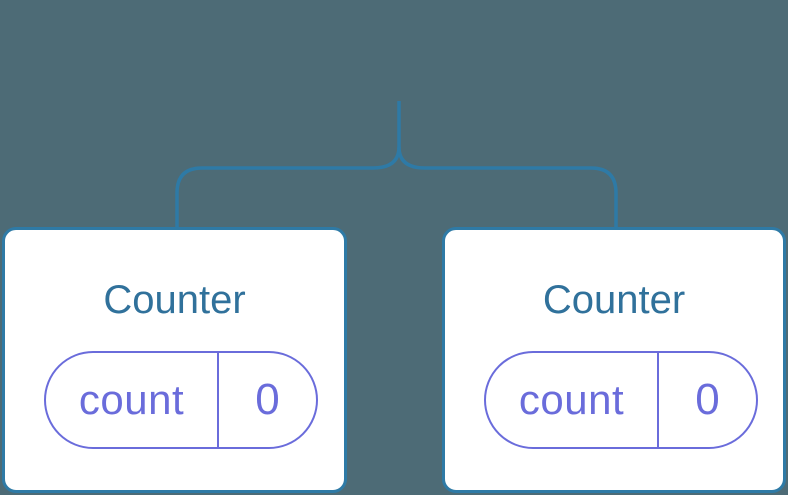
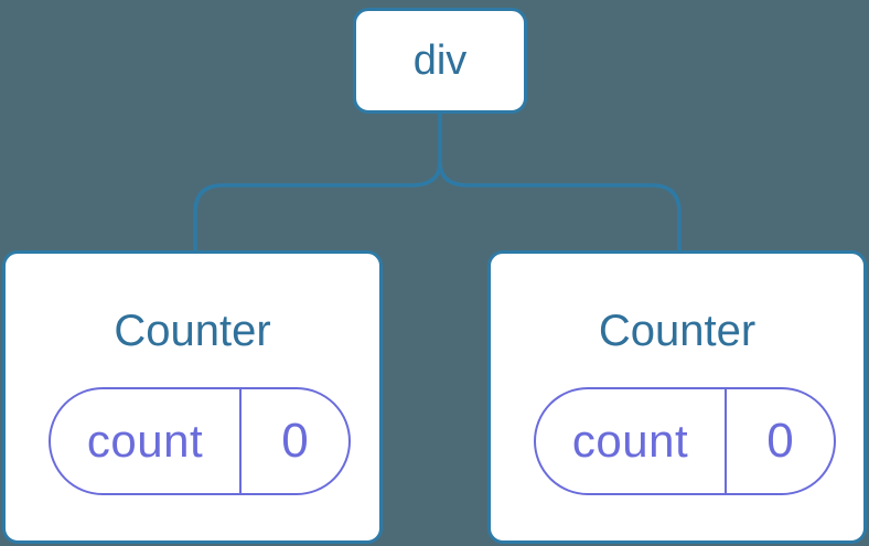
+ div
  Counter
  count
  0
  Counter
  count
  0
